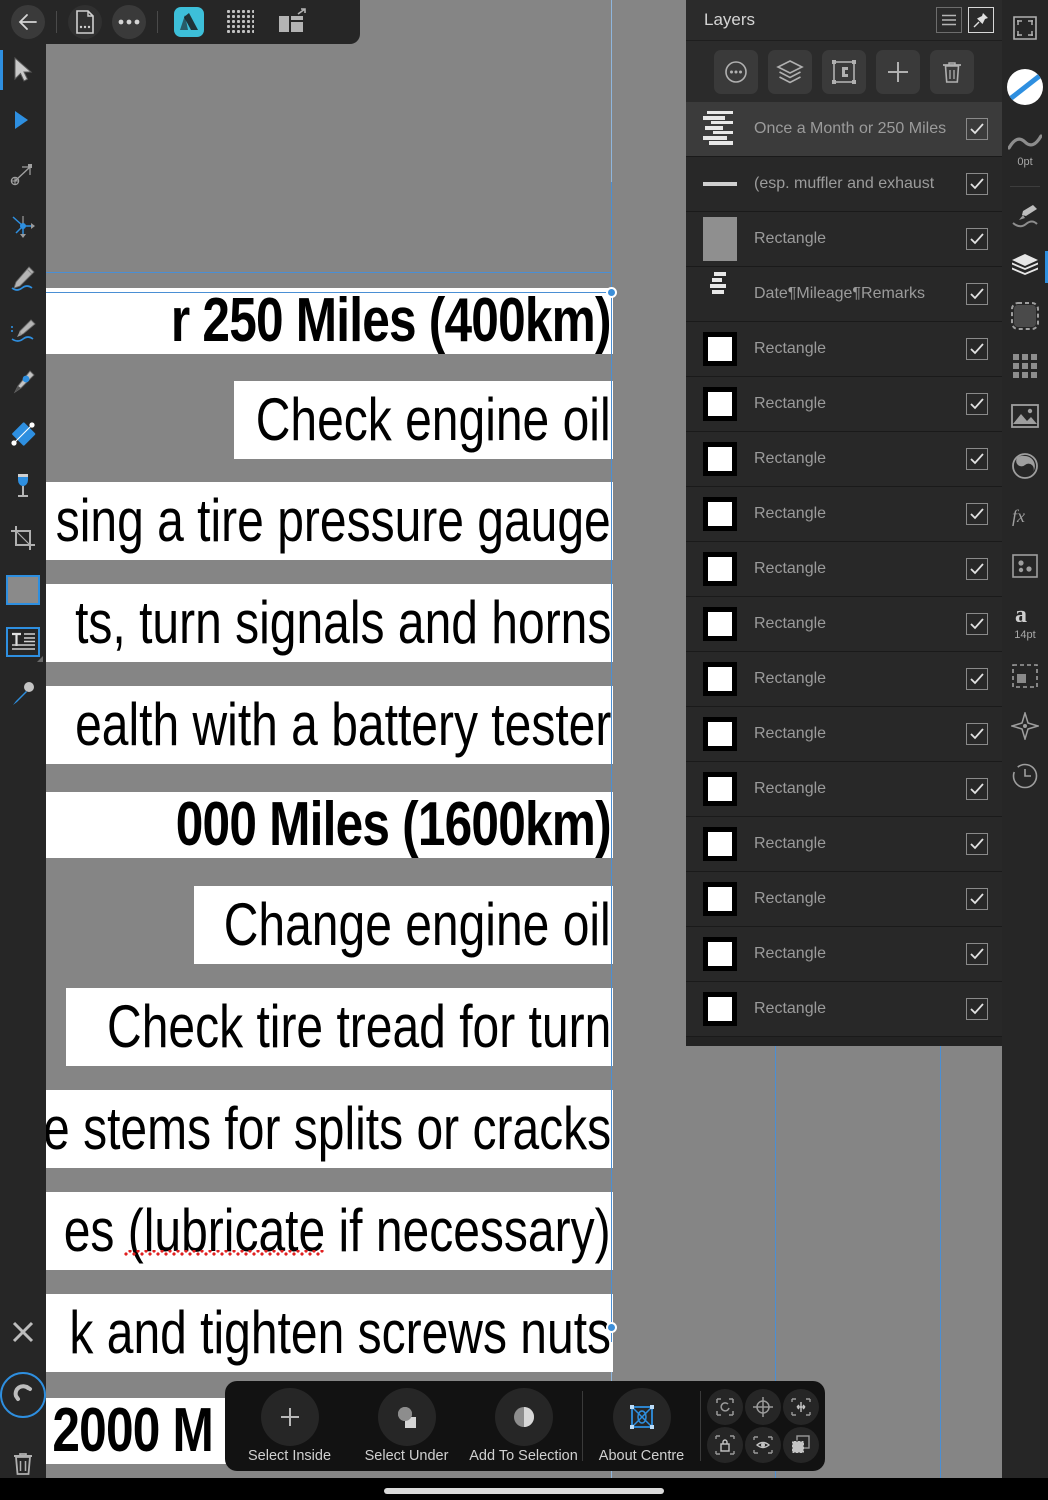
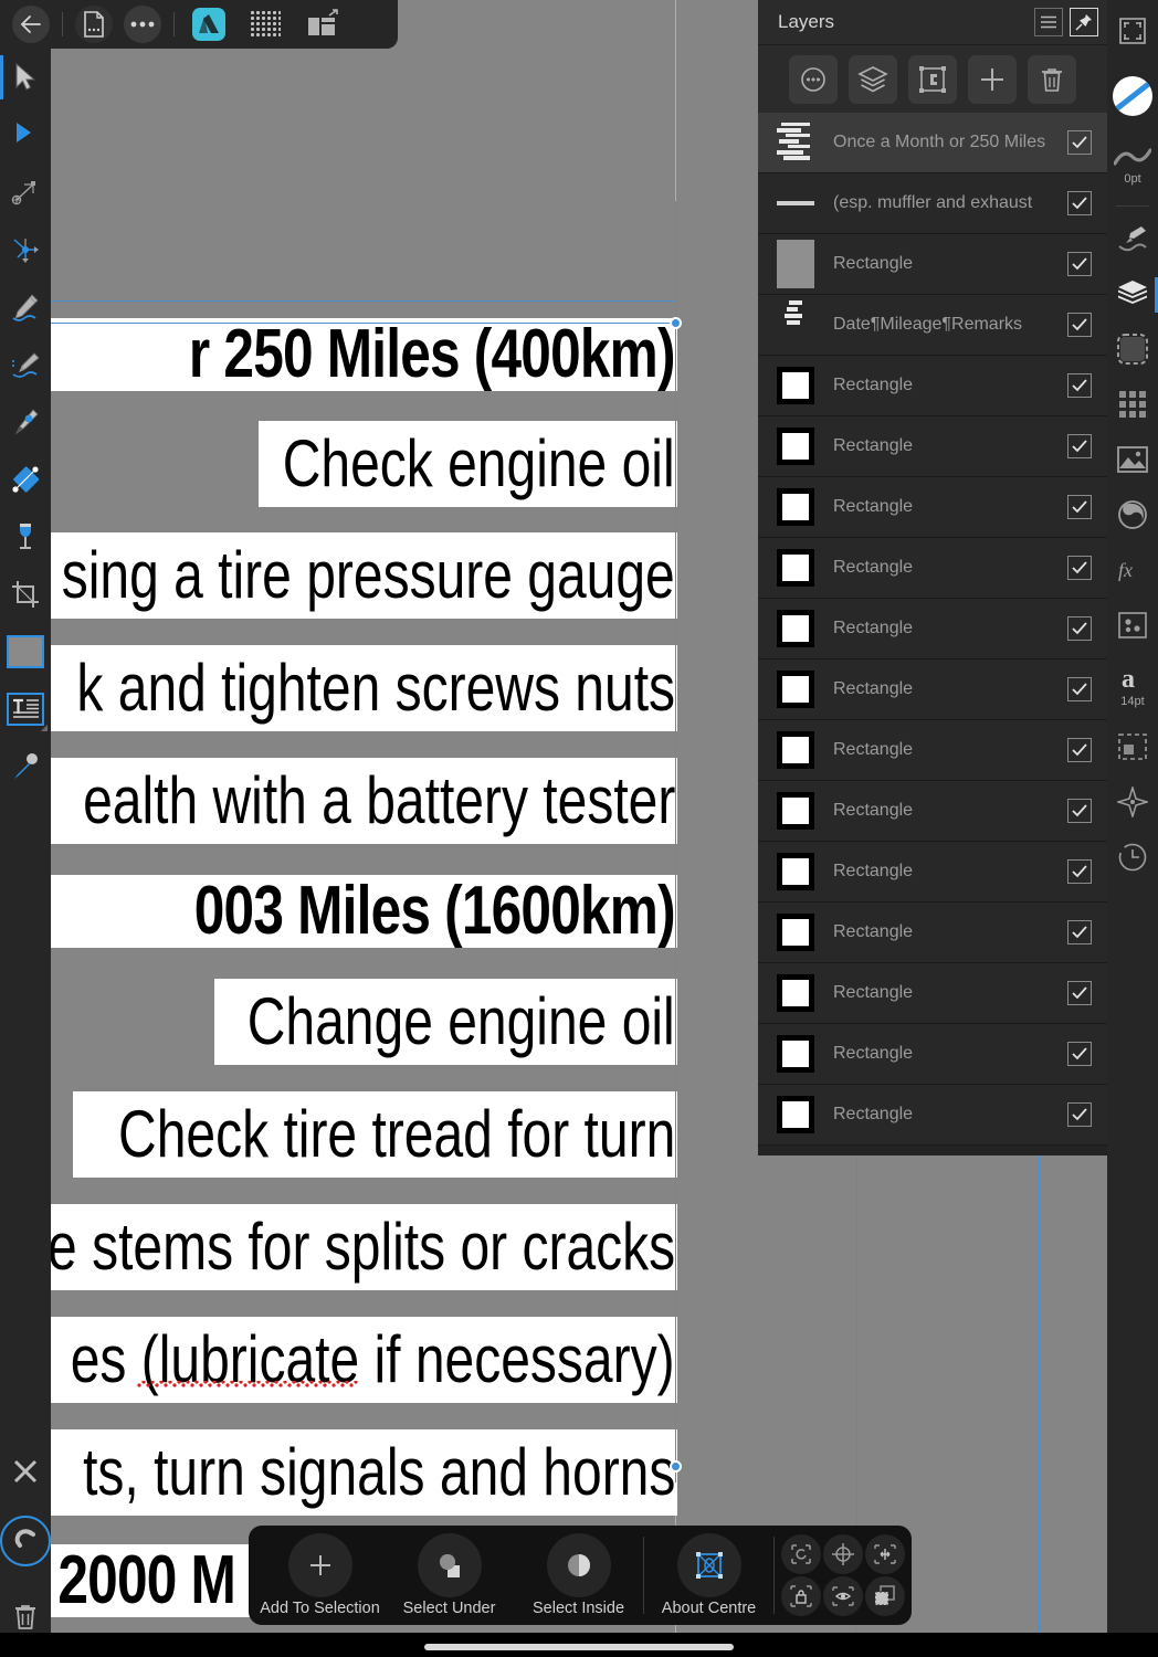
  r 250 Miles (400km)
  Check engine oil
  sing a tire pressure gauge
- ts, turn signals and horns
+ k and tighten screws nuts
  ealth with a battery tester
- 000 Miles (1600km)
+ 003 Miles (1600km)
  Change engine oil
  Check tire tread for turn
  e stems for splits or cracks
  es (lubricate if necessary)
- k and tighten screws nuts
+ ts, turn signals and horns
  2000 M
  Layers
  Once a Month or 250 Miles
  (esp. muffler and exhaust
  Rectangle
  Date¶Mileage¶Remarks
  Rectangle
  Rectangle
  Rectangle
  Rectangle
  Rectangle
  Rectangle
  Rectangle
  Rectangle
  Rectangle
  Rectangle
  Rectangle
  Rectangle
  Rectangle
  0pt
  fx
  a
  14pt
- Select Inside
+ Add To Selection
  Select Under
- Add To Selection
+ Select Inside
  About Centre
